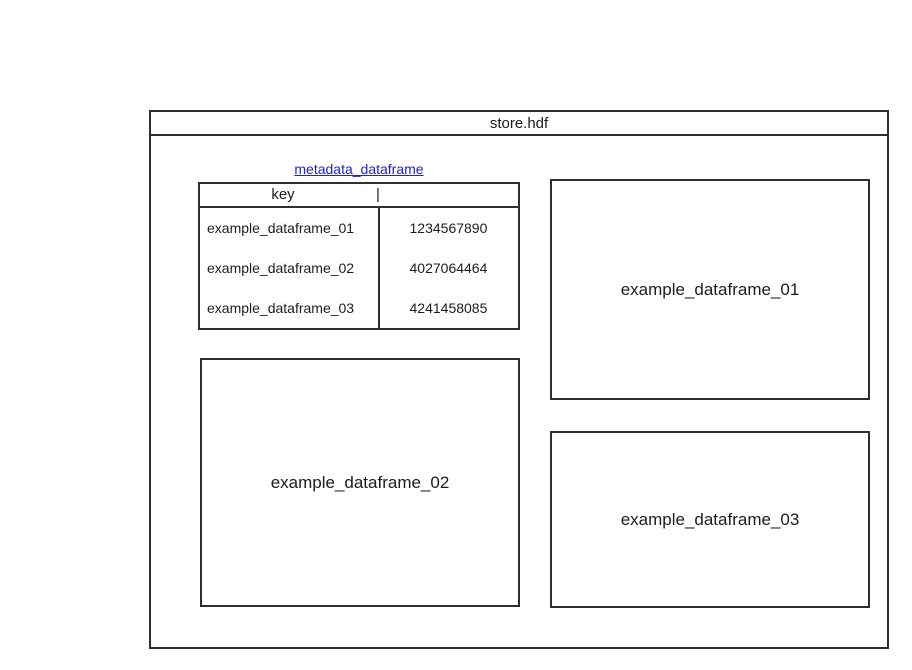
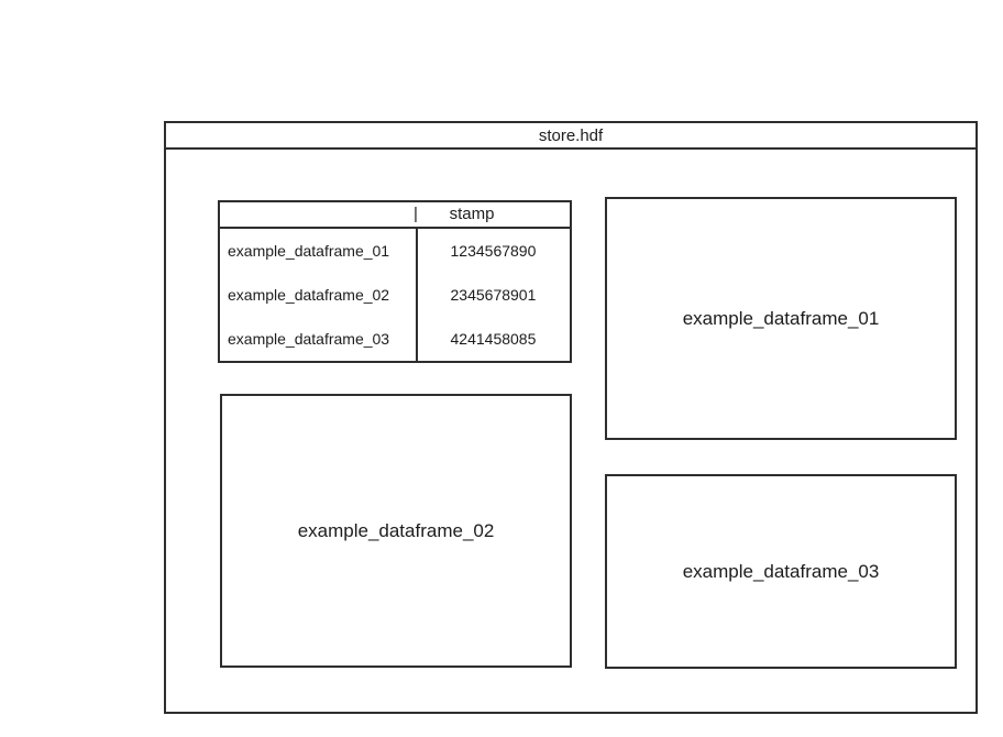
  store.hdf
- metadata_dataframe
- key
  |
+ stamp
  example_dataframe_01
  1234567890
  example_dataframe_02
- 4027064464
+ 2345678901
  example_dataframe_03
  4241458085
  example_dataframe_01
  example_dataframe_02
  example_dataframe_03
